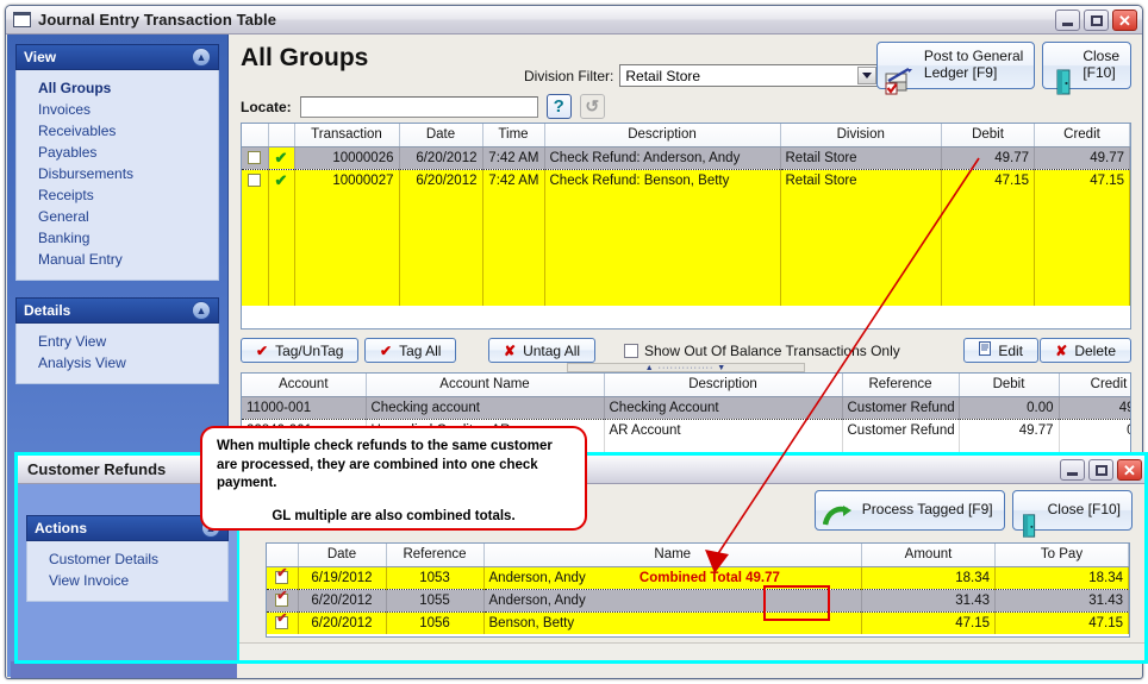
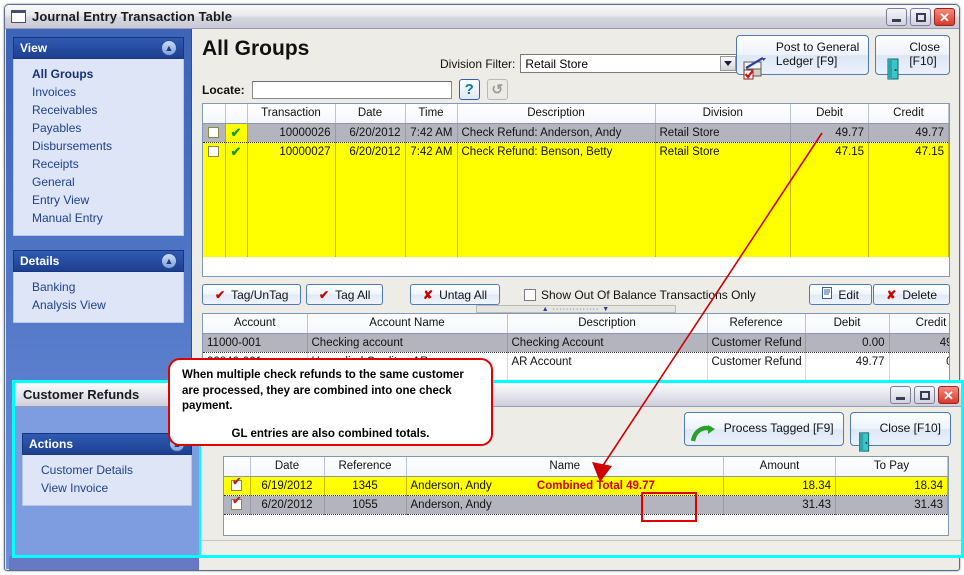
  Journal Entry Transaction Table
  ✕
  View
  ▲
  All Groups
  Invoices
  Receivables
  Payables
  Disbursements
  Receipts
  General
- Banking
+ Entry View
  Manual Entry
  Details
  ▲
- Entry View
+ Banking
  Analysis View
  All Groups
  Division Filter:
  Retail Store
  Post to General
  Ledger [F9]
  Close
  [F10]
  Locate:
  ?
  ↺
  		Transaction	Date	Time	Description	Division	Debit	Credit
  	✔	10000026	6/20/2012	7:42 AM	Check Refund: Anderson, Andy	Retail Store	49.77	49.77
  	✔	10000027	6/20/2012	7:42 AM	Check Refund: Benson, Betty	Retail Store	47.15	47.15
  ✔
  Tag/UnTag
  ✔
  Tag All
  ✘
  Untag All
  Show Out Of Balance Transactions Only
  Edit
  ✘
  Delete
  Account	Account Name	Description	Reference	Debit	Credit
  11000-001	Checking account	Checking Account	Customer Refund	0.00	49
  Customer Refunds
  ✕
  Actions
  Customer Details
  View Invoice
  Process Tagged [F9]
  Close [F10]
  	Date	Reference	Name	Amount	To Pay
- 	6/19/2012	1053	Anderson, Andy Combined Total 49.77	18.34	18.34
+ 	6/19/2012	1345	Anderson, Andy Combined Total 49.77	18.34	18.34
  	6/20/2012	1055	Anderson, Andy	31.43	31.43
- 	6/20/2012	1056	Benson, Betty	47.15	47.15
  When multiple check refunds to the same customer are processed, they are combined into one check payment.
- GL multiple are also combined totals.
+ GL entries are also combined totals.
